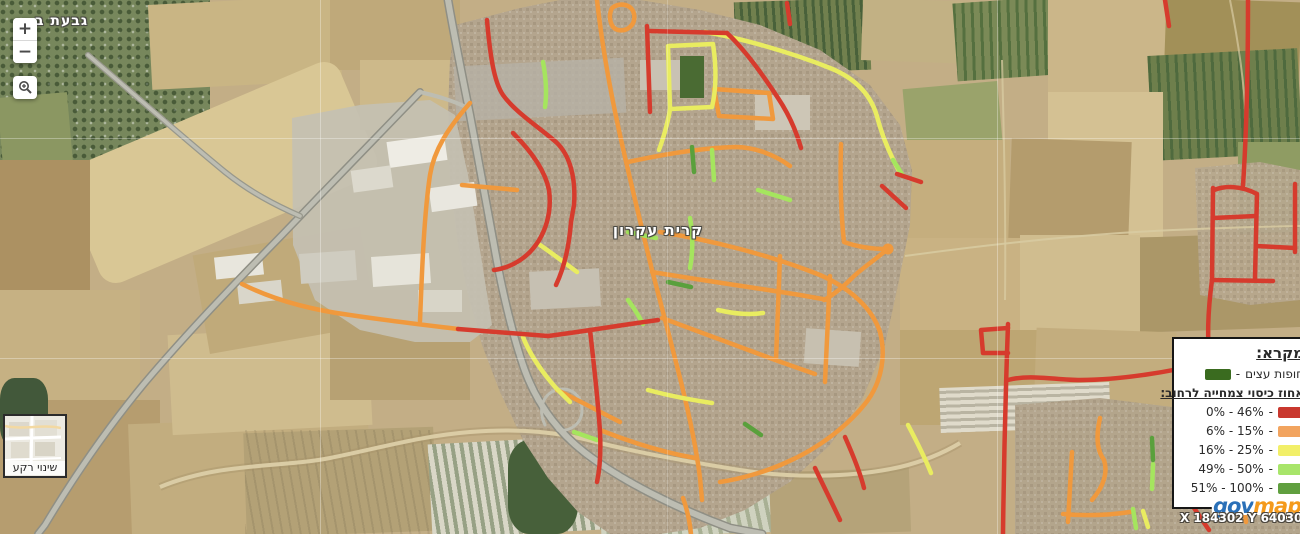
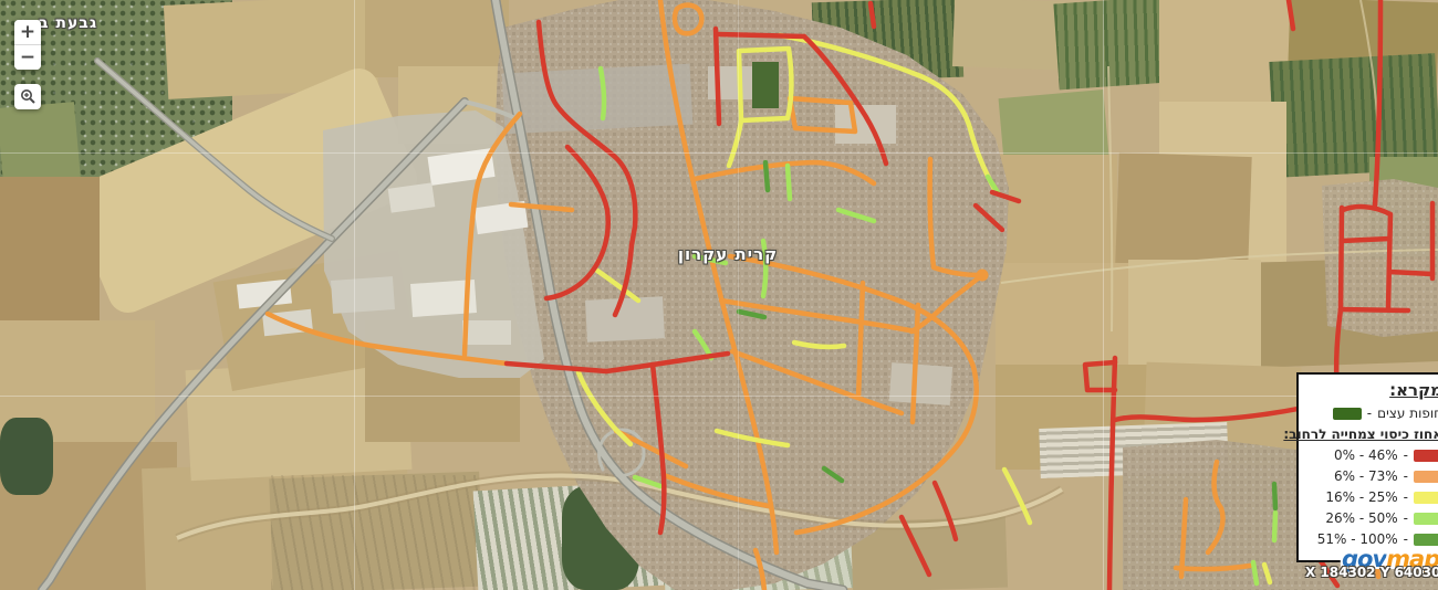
  קרית עקרון
  גבעת ב
  +
  −
- שינוי רקע
  מקרא:
  ופות עצים
  -
  חוז כיסוי צמחייה לרחוב:
  0% - 46%
  -
- 6% - 15%
+ 6% - 73%
  -
  16% - 25%
  -
- 49% - 50%
+ 26% - 50%
  -
  51% - 100%
  -
  govmap
  X 184302 Y 64030
